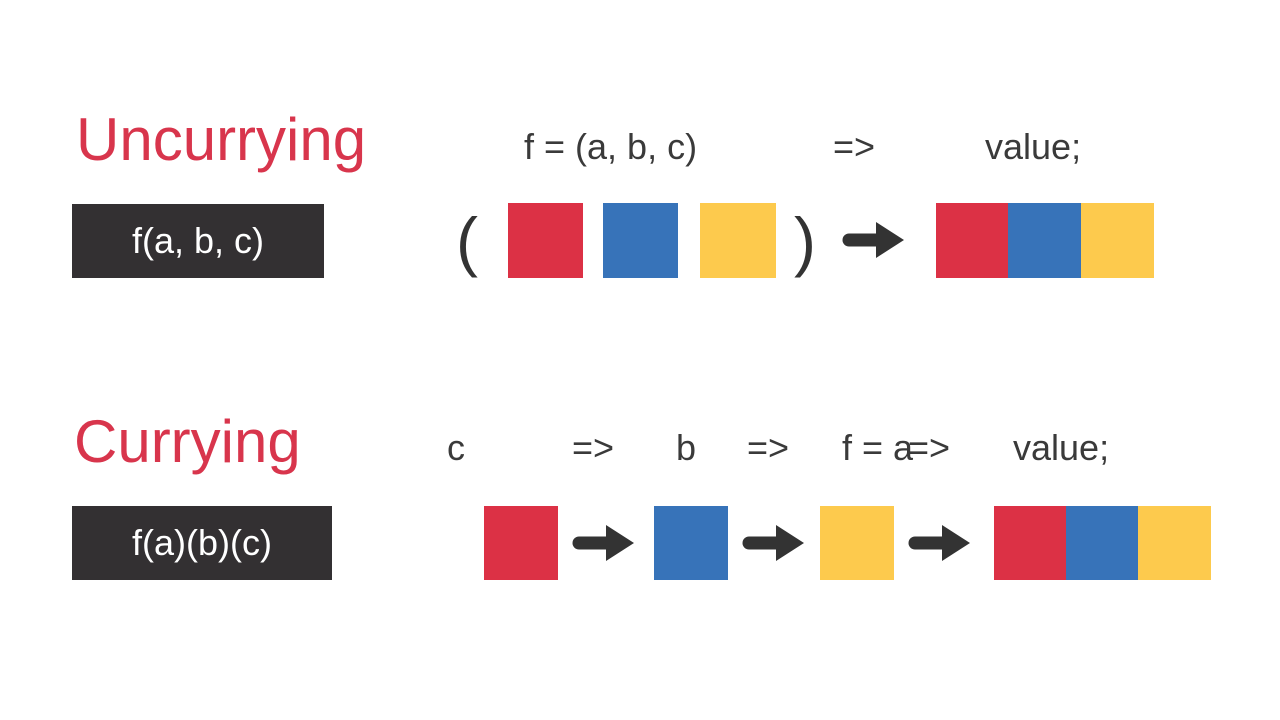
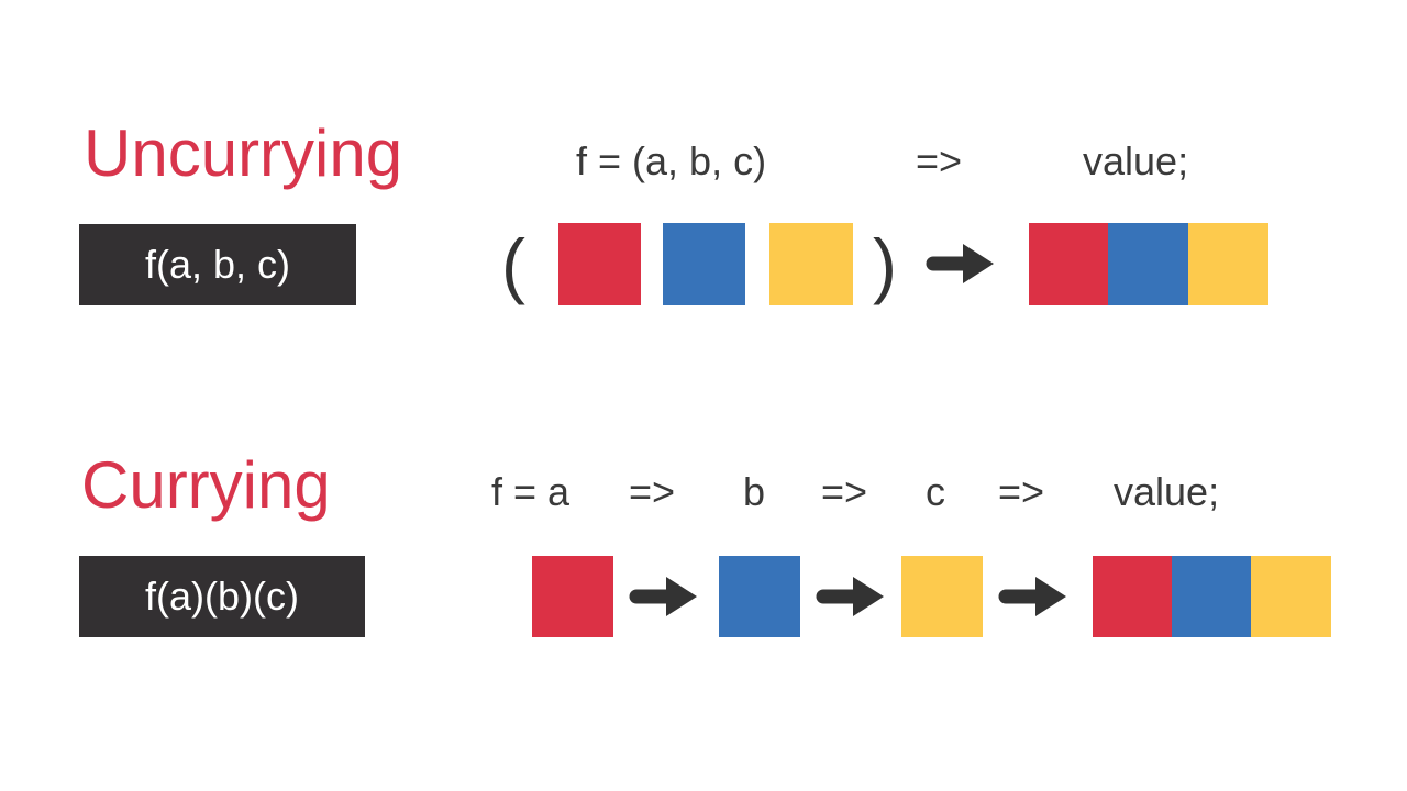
  Uncurrying
  f(a, b, c)
  f = (a, b, c)
  =>
  value;
  (
  )
  Currying
  f(a)(b)(c)
- c
+ f = a
  =>
  b
  =>
- f = a
+ c
  =>
  value;
